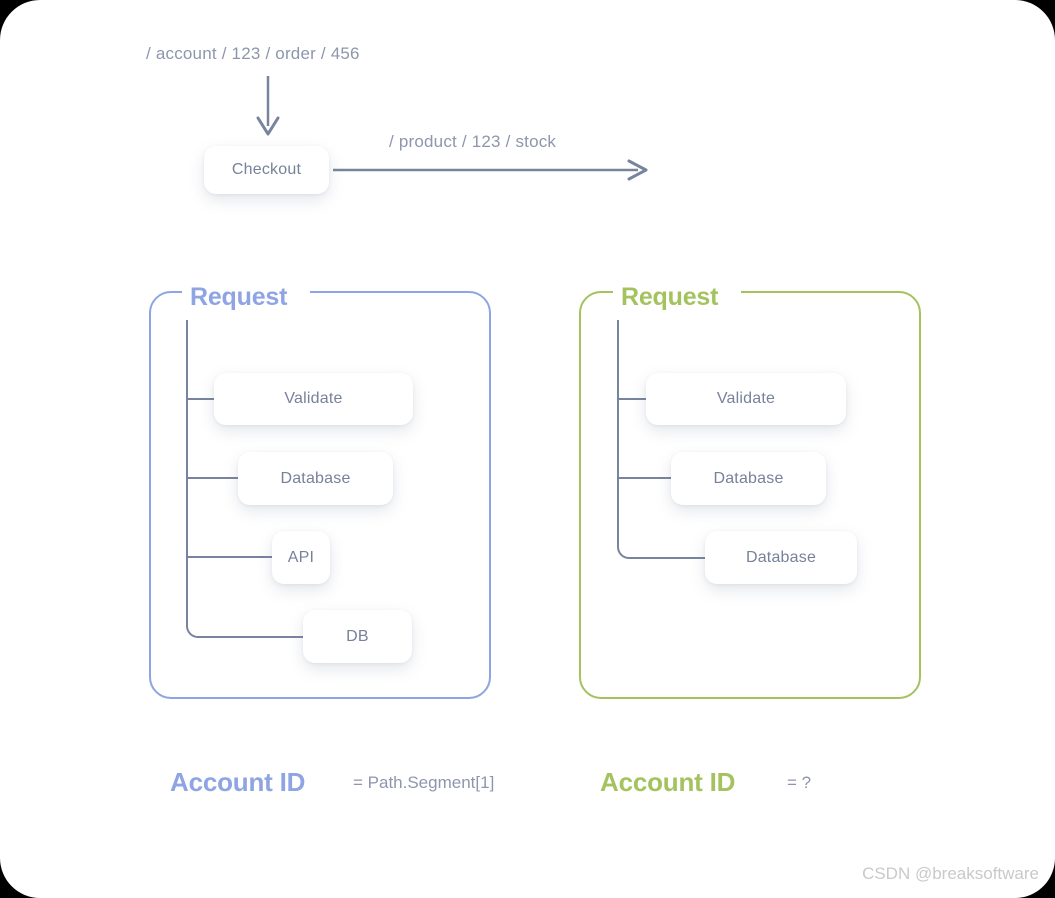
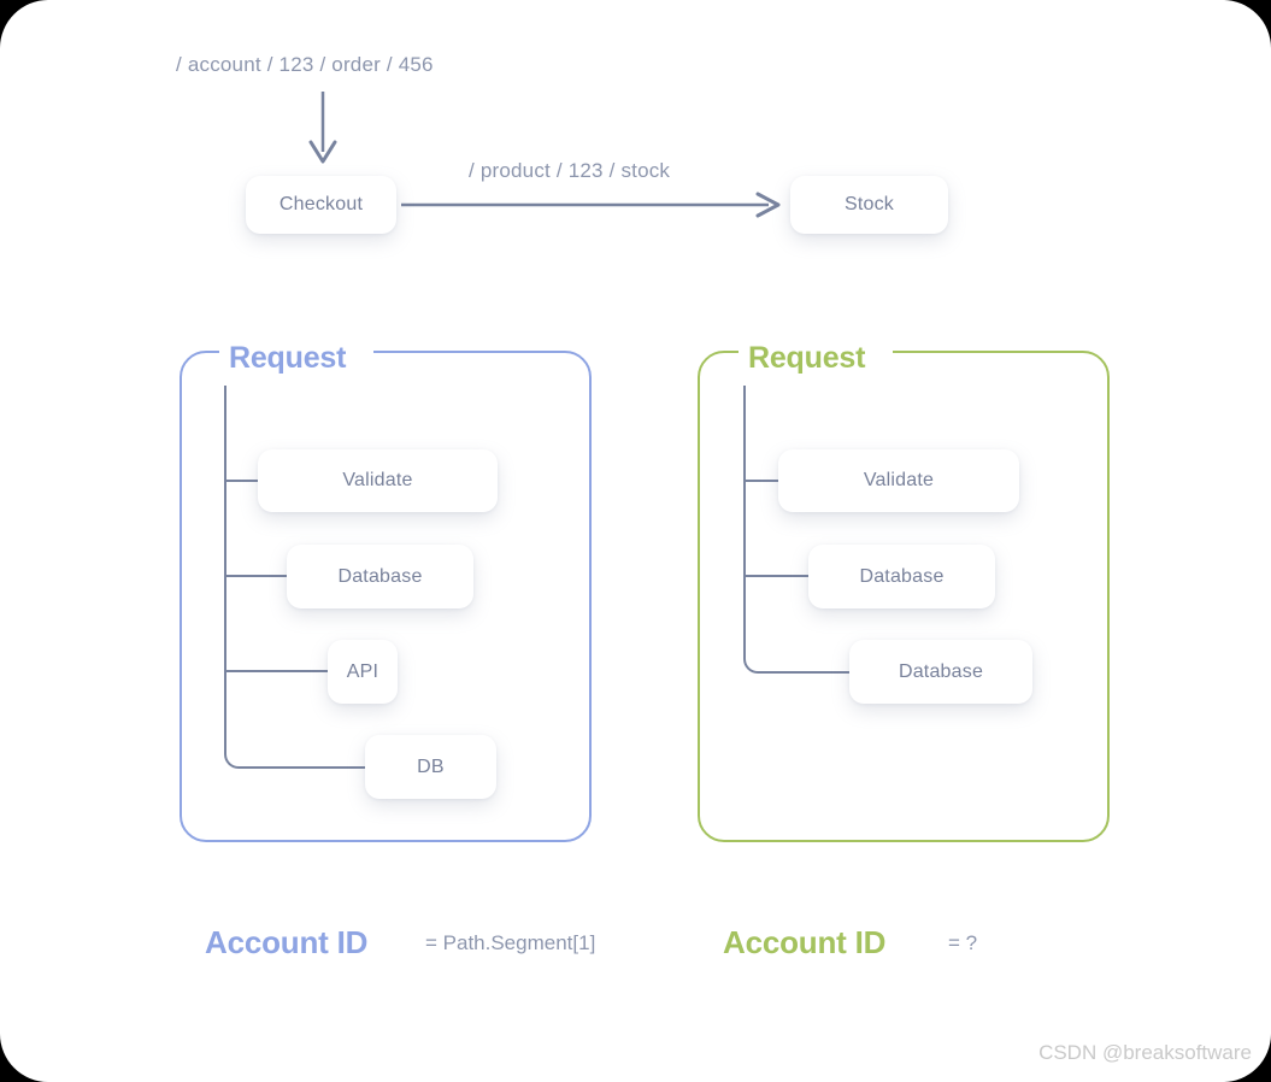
  / account / 123 / order / 456
  Checkout
  / product / 123 / stock
+ Stock
  Request
  Validate
  Database
  API
  DB
  Request
  Validate
  Database
  Database
  Account ID
  = Path.Segment[1]
  Account ID
  = ?
  CSDN @breaksoftware
